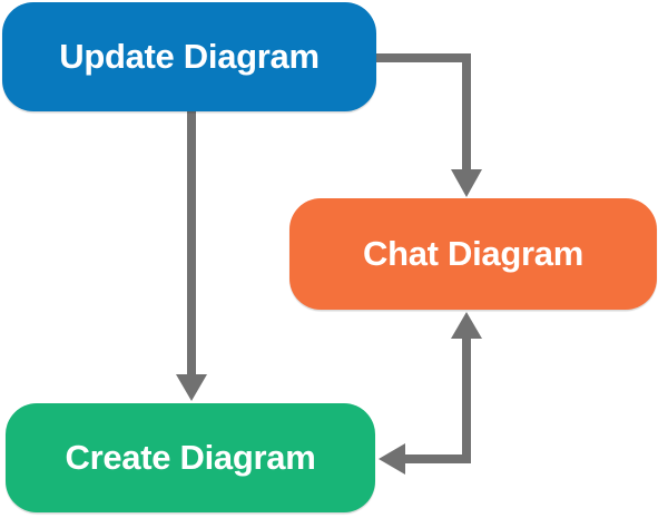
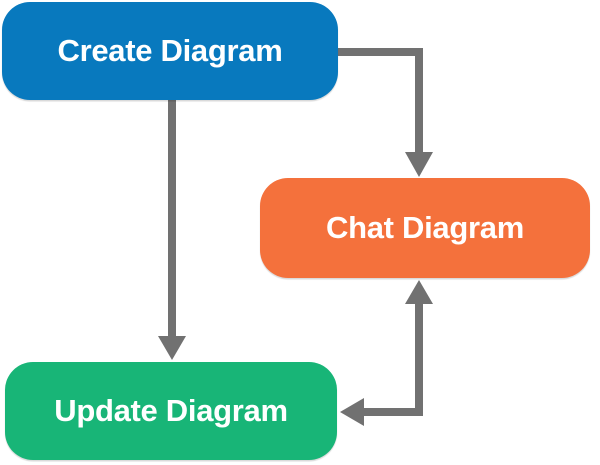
- Update Diagram
+ Create Diagram
  Chat Diagram
- Create Diagram
+ Update Diagram
